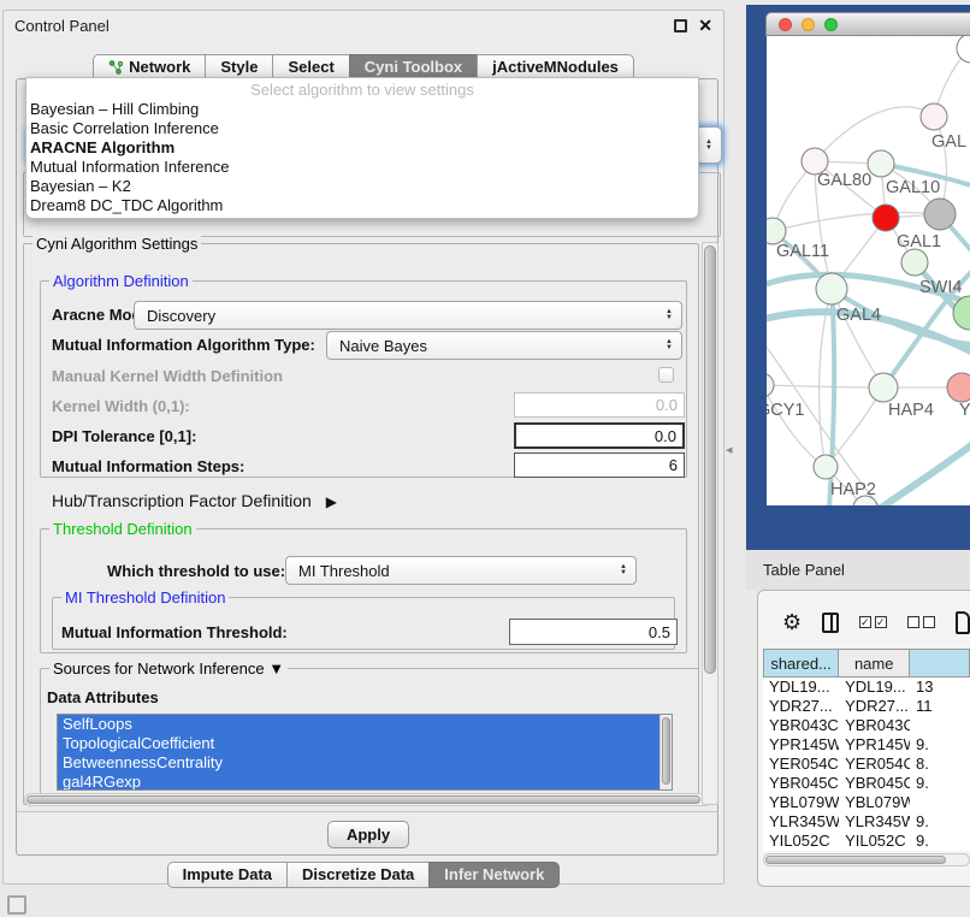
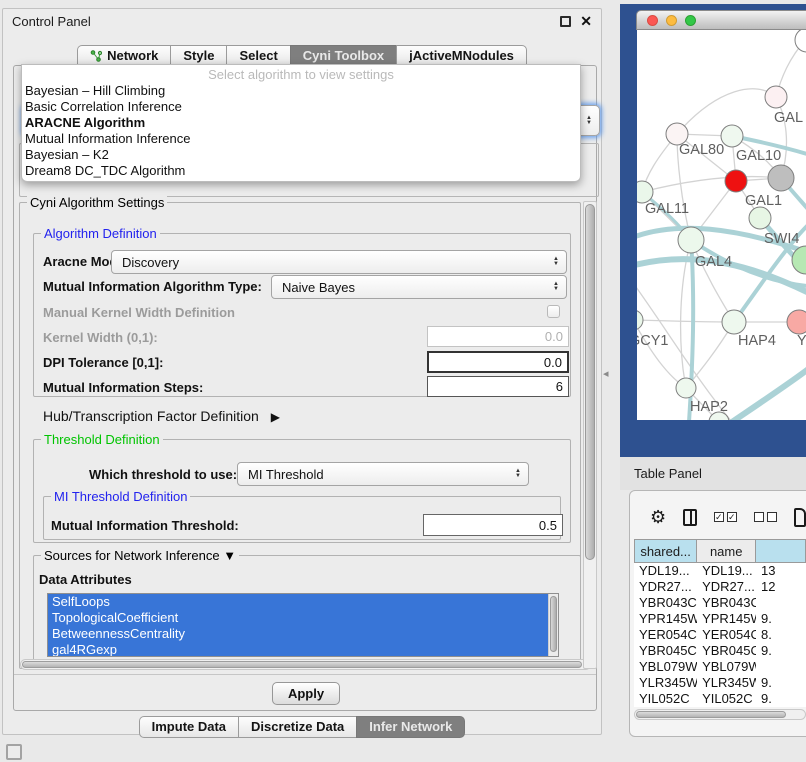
  Control Panel
  ✕
  Network
  Style
  Select
  Cyni Toolbox
  jActiveMNodules
  Cyni Algorithm Settings
  Algorithm Definition
  Aracne Mo
  Discovery
  Mutual Information Algorithm Type:
  Naive Bayes
  Manual Kernel Width Definition
  Kernel Width (0,1):
  0.0
  DPI Tolerance [0,1]:
  0.0
  Mutual Information Steps:
  6
  Hub/Transcription Factor Definition ▶
  Threshold Definition
  Which threshold to use:
  MI Threshold
  MI Threshold Definition
  Mutual Information Threshold:
  0.5
  Sources for Network Inference ▼
  Data Attributes
  SelfLoops
  TopologicalCoefficient
  BetweennessCentrality
  gal4RGexp
  Apply
  Impute Data
  Discretize Data
  Infer Network
  Select algorithm to view settings
  Bayesian – Hill Climbing
  Basic Correlation Inference
  ARACNE Algorithm
  Mutual Information Inference
  Bayesian – K2
  Dream8 DC_TDC Algorithm
  GAL
  GAL80
  GAL10
  GAL1
  GAL11
  SWI4
  GAL4
  CY1
  HAP4
  Y
  HAP2
  Table Panel
  ⚙
  ✓
  ✓
  shared...
  name
  YDL19...
  YDL19...
  13
  YDR27...
  YDR27...
- 11
+ 12
  YBR043C
  YBR043C
  YPR145W
  YPR145
  9.
  YER054C
  YER054C
  8.
  YBR045C
  YBR045C
  9.
  YBL079W
  YBL079W
  YLR345W
  YLR345W
  9.
  YIL052C
  YIL052C
  9.
  ◂
